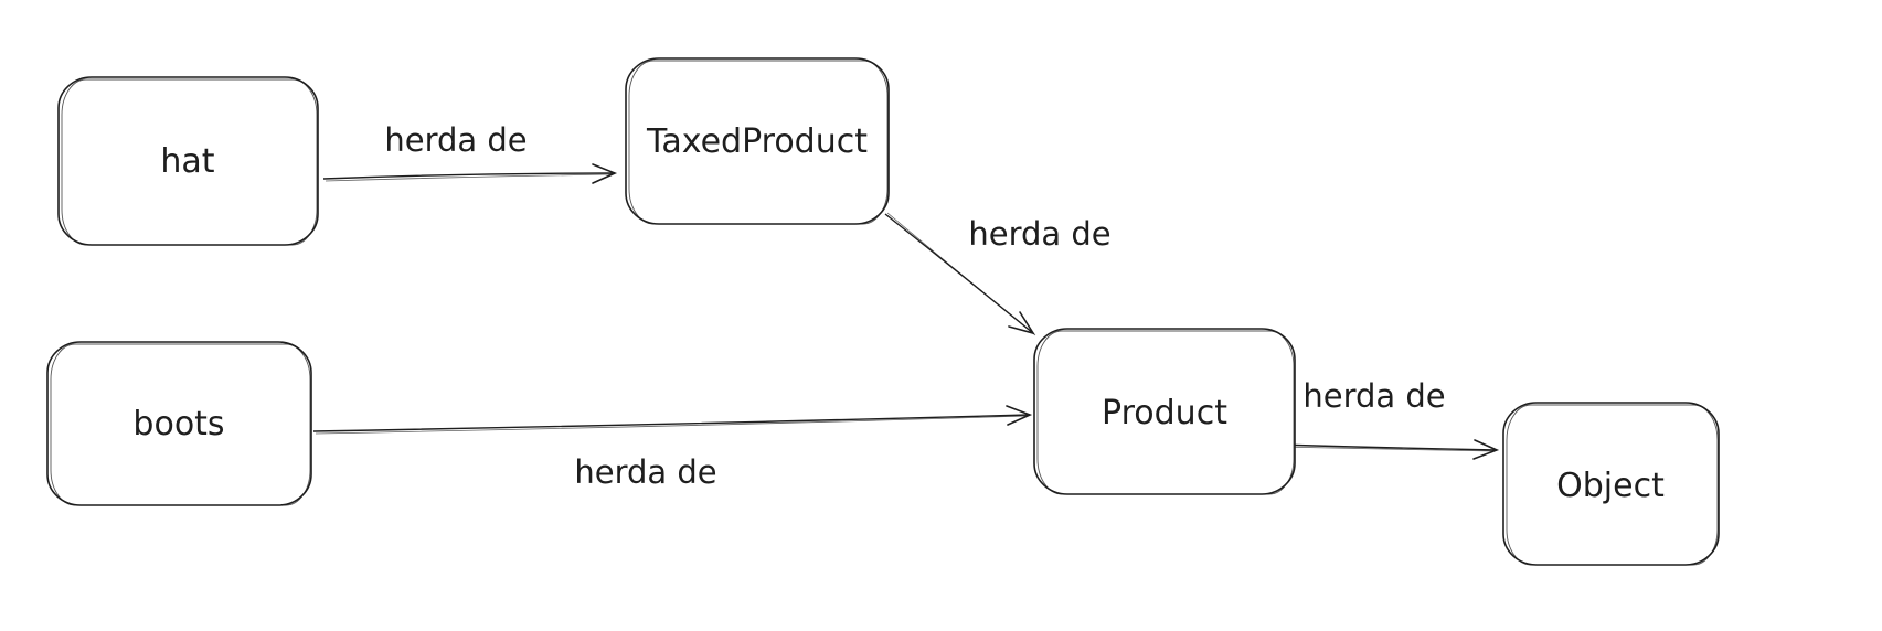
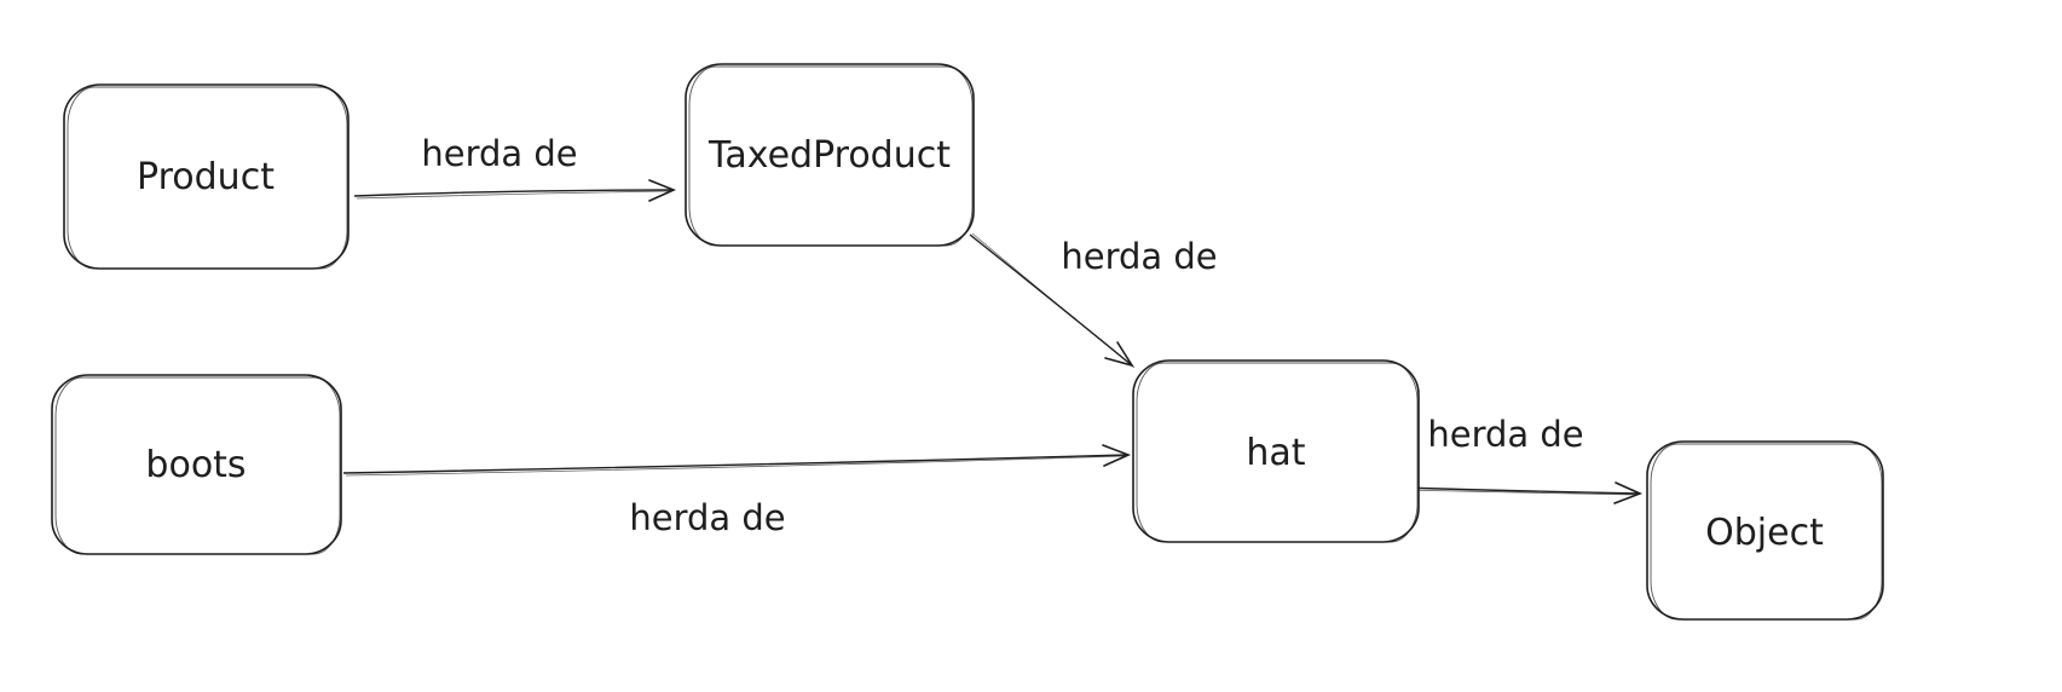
  herda de
  herda de
  herda de
  herda de
- hat
+ Product
  TaxedProduct
  boots
- Product
+ hat
  Object
